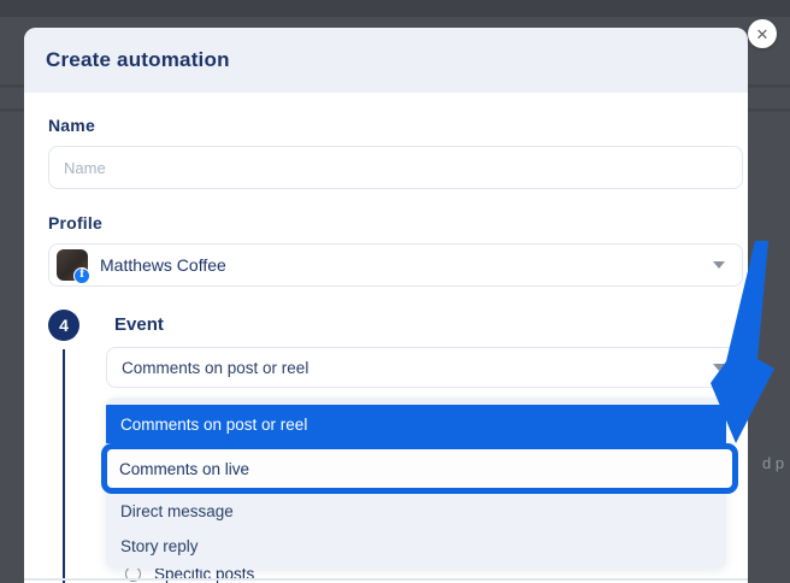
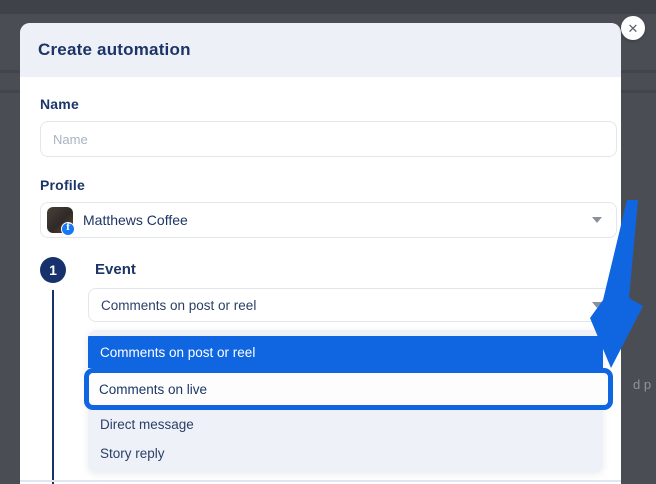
  d p
  Create automation
  Name
  Name
  Profile
  f
  Matthews Coffee
- 4
+ 1
  Event
  Comments on post or reel
- Specific posts
  Comments on post or reel
  Direct message
  Story reply
  Comments on live
  ✕
